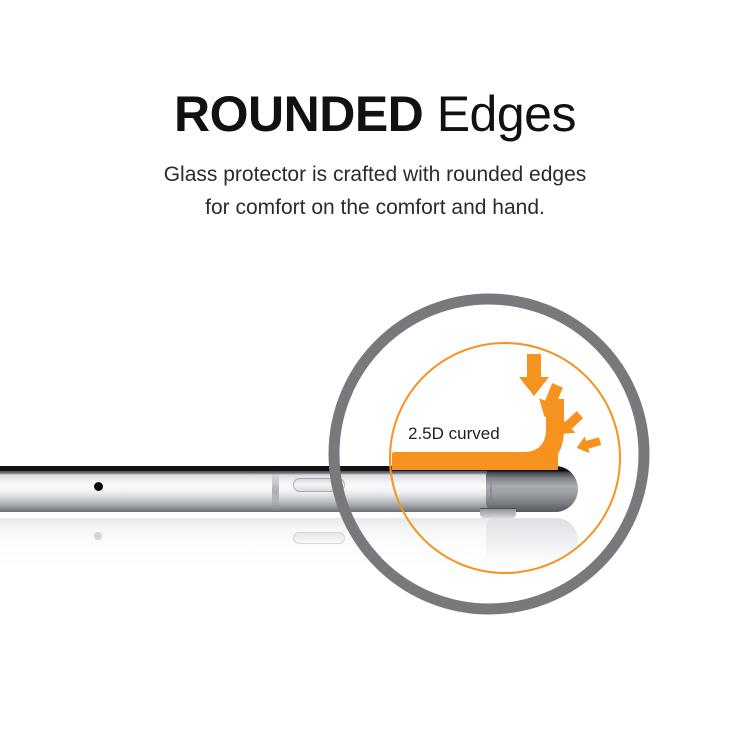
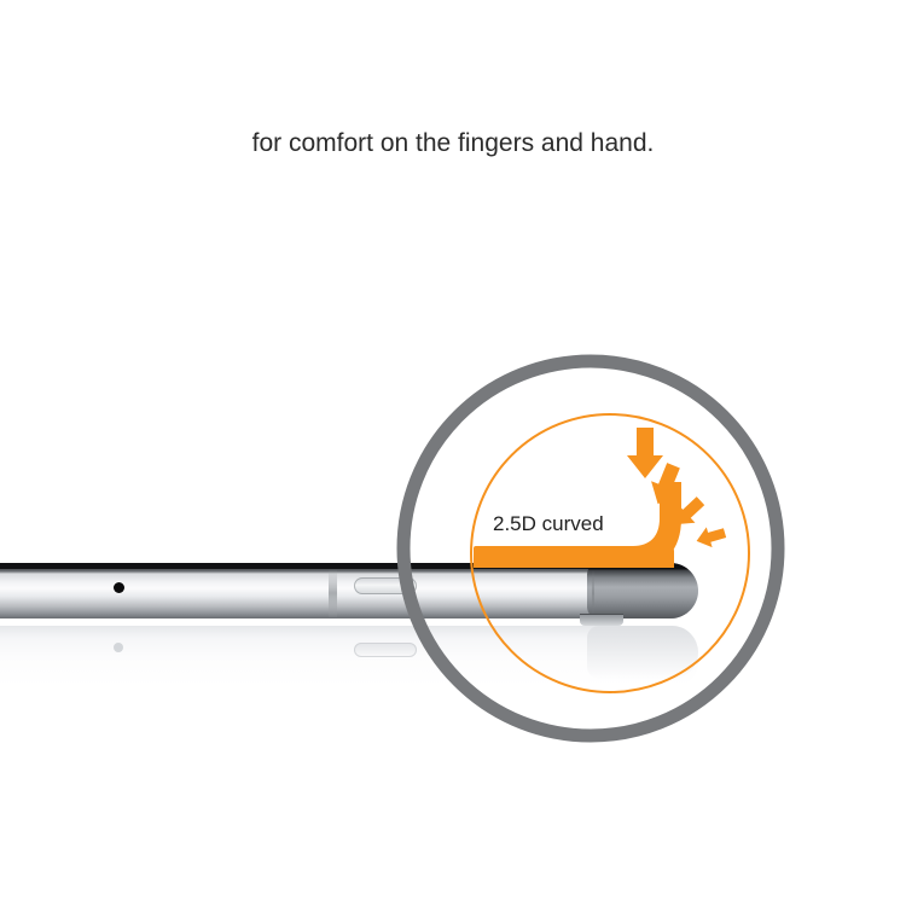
- ROUNDED Edges
- Glass protector is crafted with rounded edges
- for comfort on the comfort and hand.
+ for comfort on the fingers and hand.
  2.5D curved
